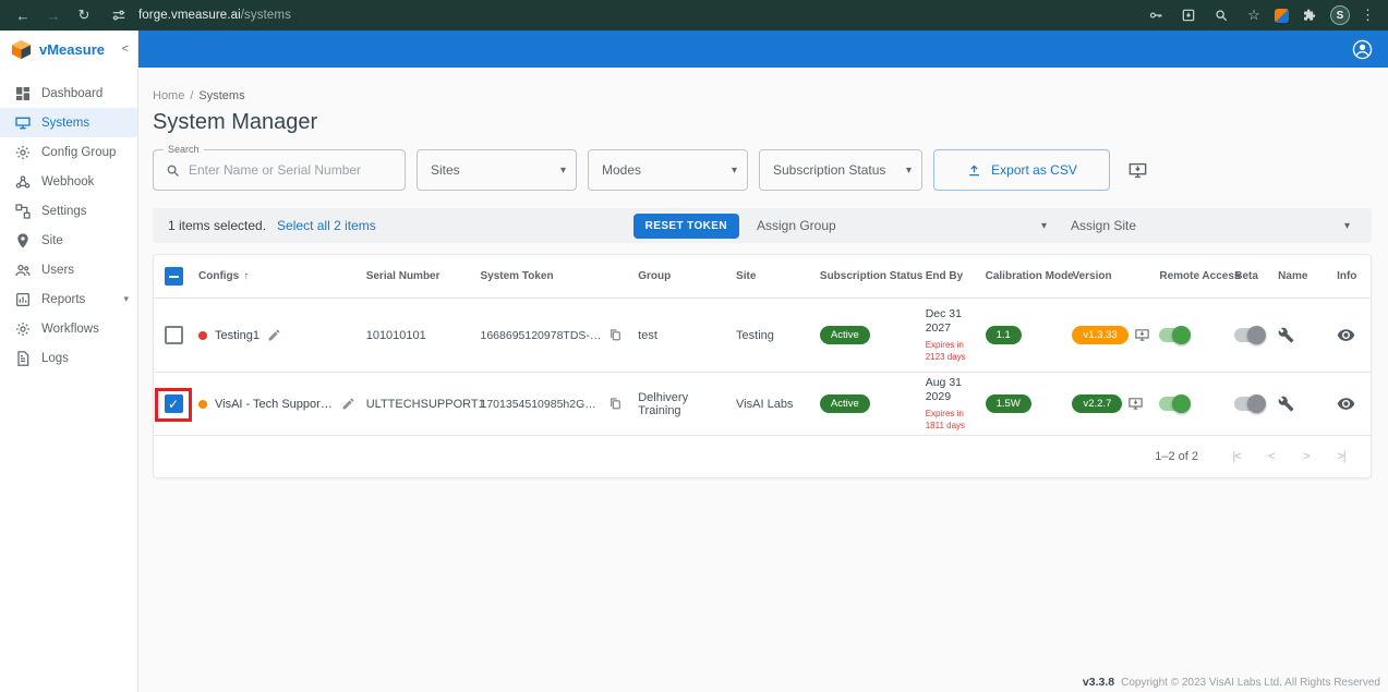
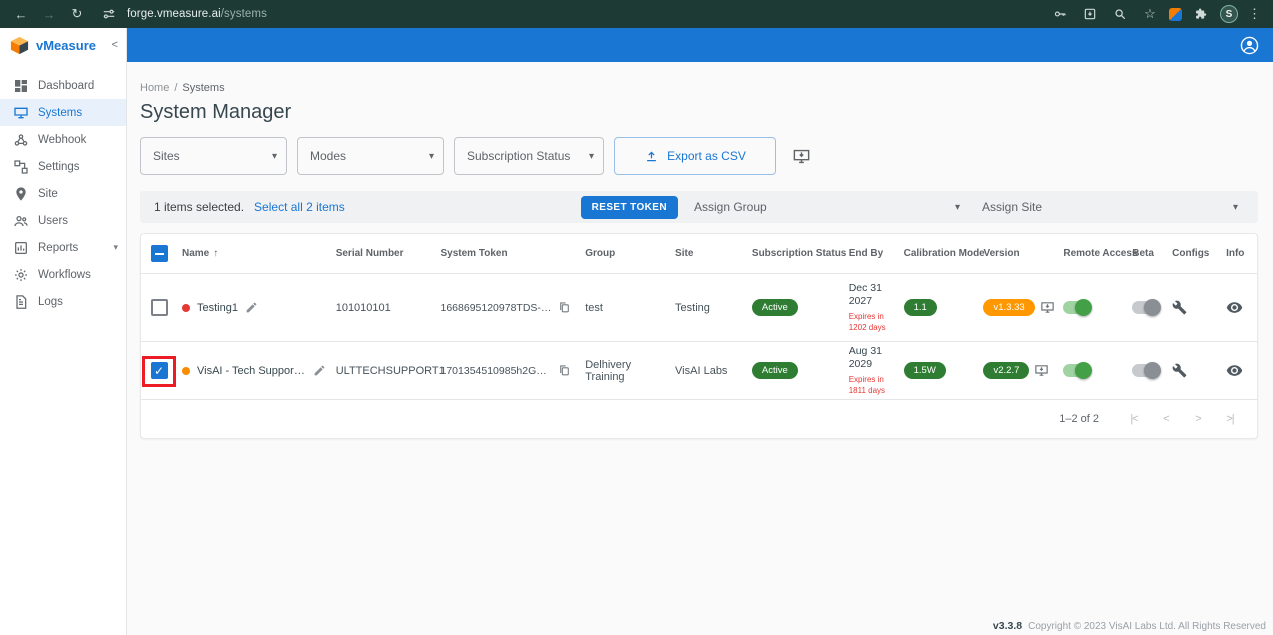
  ←
  →
  ↻
  forge.vmeasure.ai/systems
  ☆
  S
  ⋮
  vMeasure
  <
  Dashboard
  Systems
- Config Group
  Webhook
  Settings
  Site
  Users
  Reports
  ▾
  Workflows
  Logs
  Home
  /
  Systems
  System Manager
- Search
- Enter Name or Serial Number
  Sites
  ▾
  Modes
  ▾
  Subscription Status
  ▾
  Export as CSV
  1 items selected.
  Select all 2 items
  RESET TOKEN
  Assign Group
  ▾
  Assign Site
  ▾
- Configs
+ Name
  ↑
  Serial Number
  System Token
  Group
  Site
  Subscription Status
  End By
  Calibration Mode
  Version
  Remote Access
  Beta
- Name
+ Configs
  Info
  Testing1
  101010101
  1668695120978TDS-0w
  test
  Testing
  Active
  Dec 31 2027
- Expires in 2123 days
+ Expires in 1202 days
  1.1
  v1.3.33
  VisAI - Tech Support S
  ULTTECHSUPPORT1
  1701354510985h2GY8o
  Delhivery Training
  VisAI Labs
  Active
  Aug 31 2029
  Expires in 1811 days
  1.5W
  v2.2.7
  1–2 of 2
  |<
  <
  >
  >|
  v3.3.8
  Copyright © 2023 VisAI Labs Ltd. All Rights Reserved
